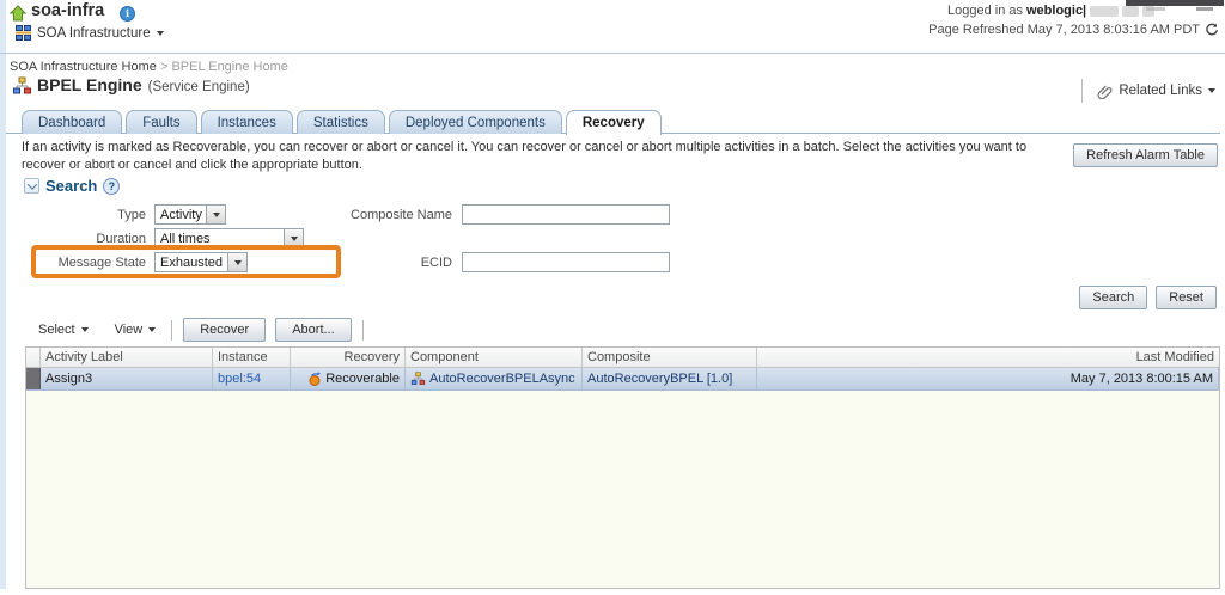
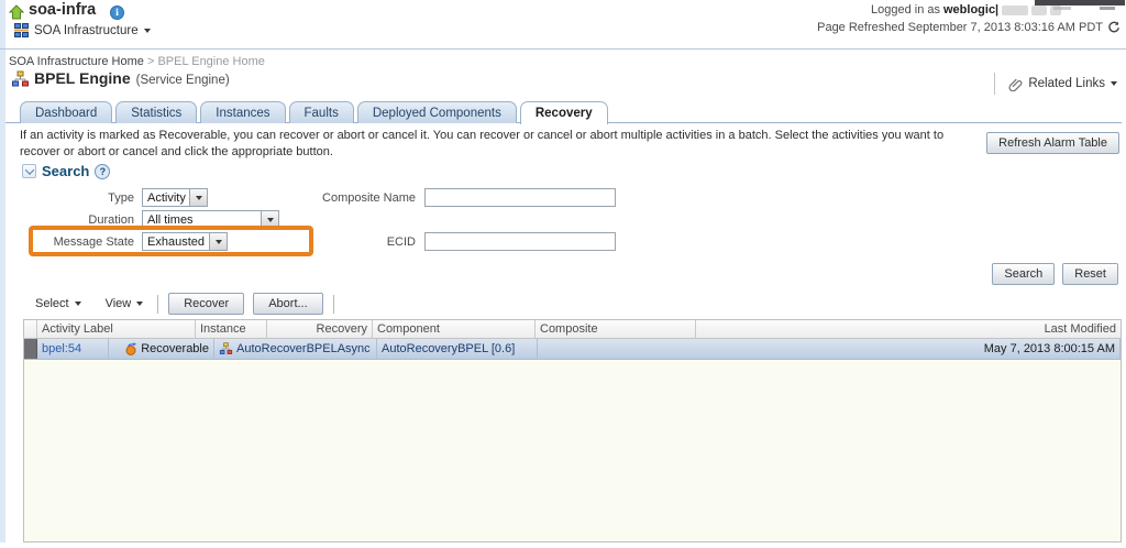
  soa-infra
  SOA Infrastructure
  Logged in as
  weblogic|
- Page Refreshed May 7, 2013 8:03:16 AM PDT
+ Page Refreshed September 7, 2013 8:03:16 AM PDT
  SOA Infrastructure Home > BPEL Engine Home
  BPEL Engine (Service Engine)
  Related Links
  Dashboard
- Faults
+ Statistics
  Instances
- Statistics
+ Faults
  Deployed Components
  Recovery
  If an activity is marked as Recoverable, you can recover or abort or cancel it. You can recover or cancel or abort multiple activities in a batch. Select the activities you want to recover or abort or cancel and click the appropriate button.
  Refresh Alarm Table
  Search
  Type
  Activity
  Duration
  All times
  Message State
  Exhausted
  Composite Name
  ECID
  Search
  Reset
  Select
  View
  Recover
  Abort...
  Activity Label
  Instance
  Recovery
  Component
  Composite
  Last Modified
- Assign3
  bpel:54
  Recoverable
  AutoRecoverBPELAsync
- AutoRecoveryBPEL [1.0]
+ AutoRecoveryBPEL [0.6]
  May 7, 2013 8:00:15 AM
